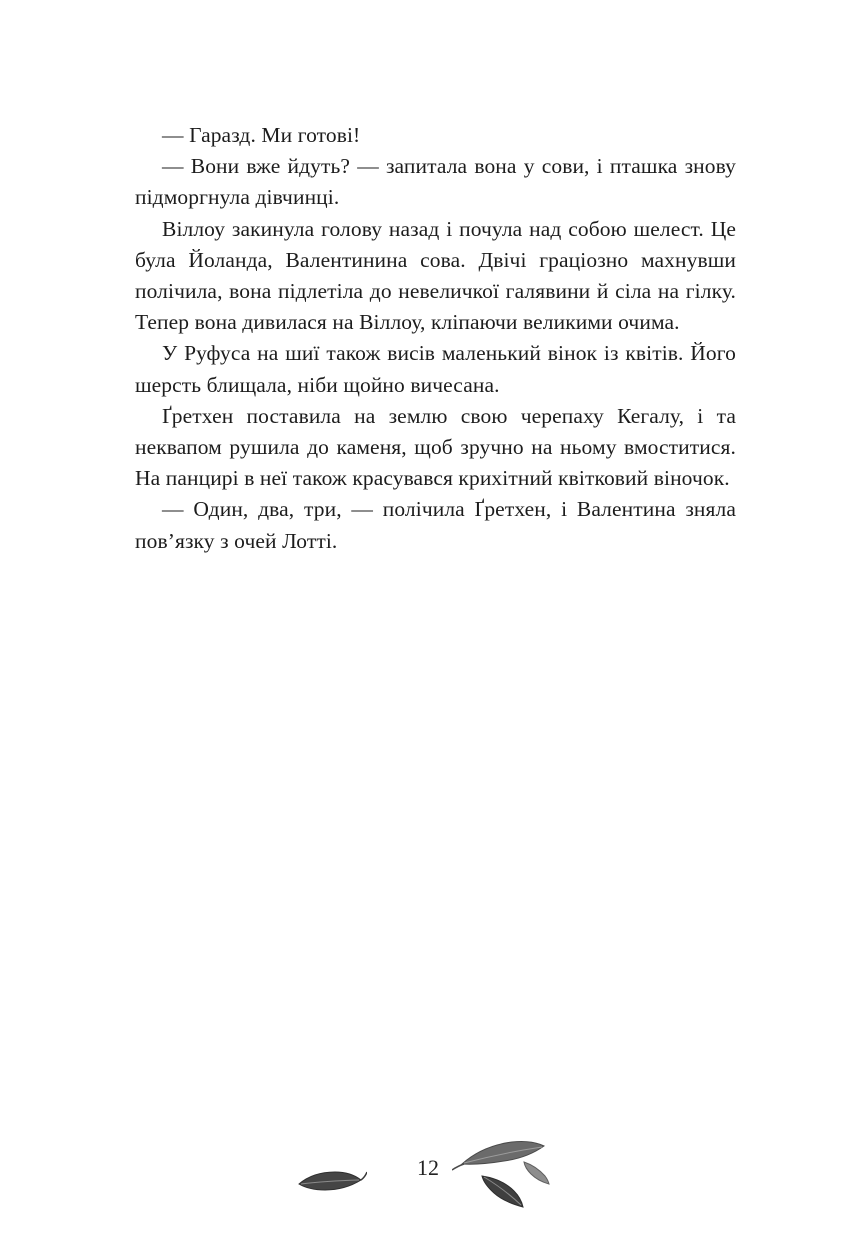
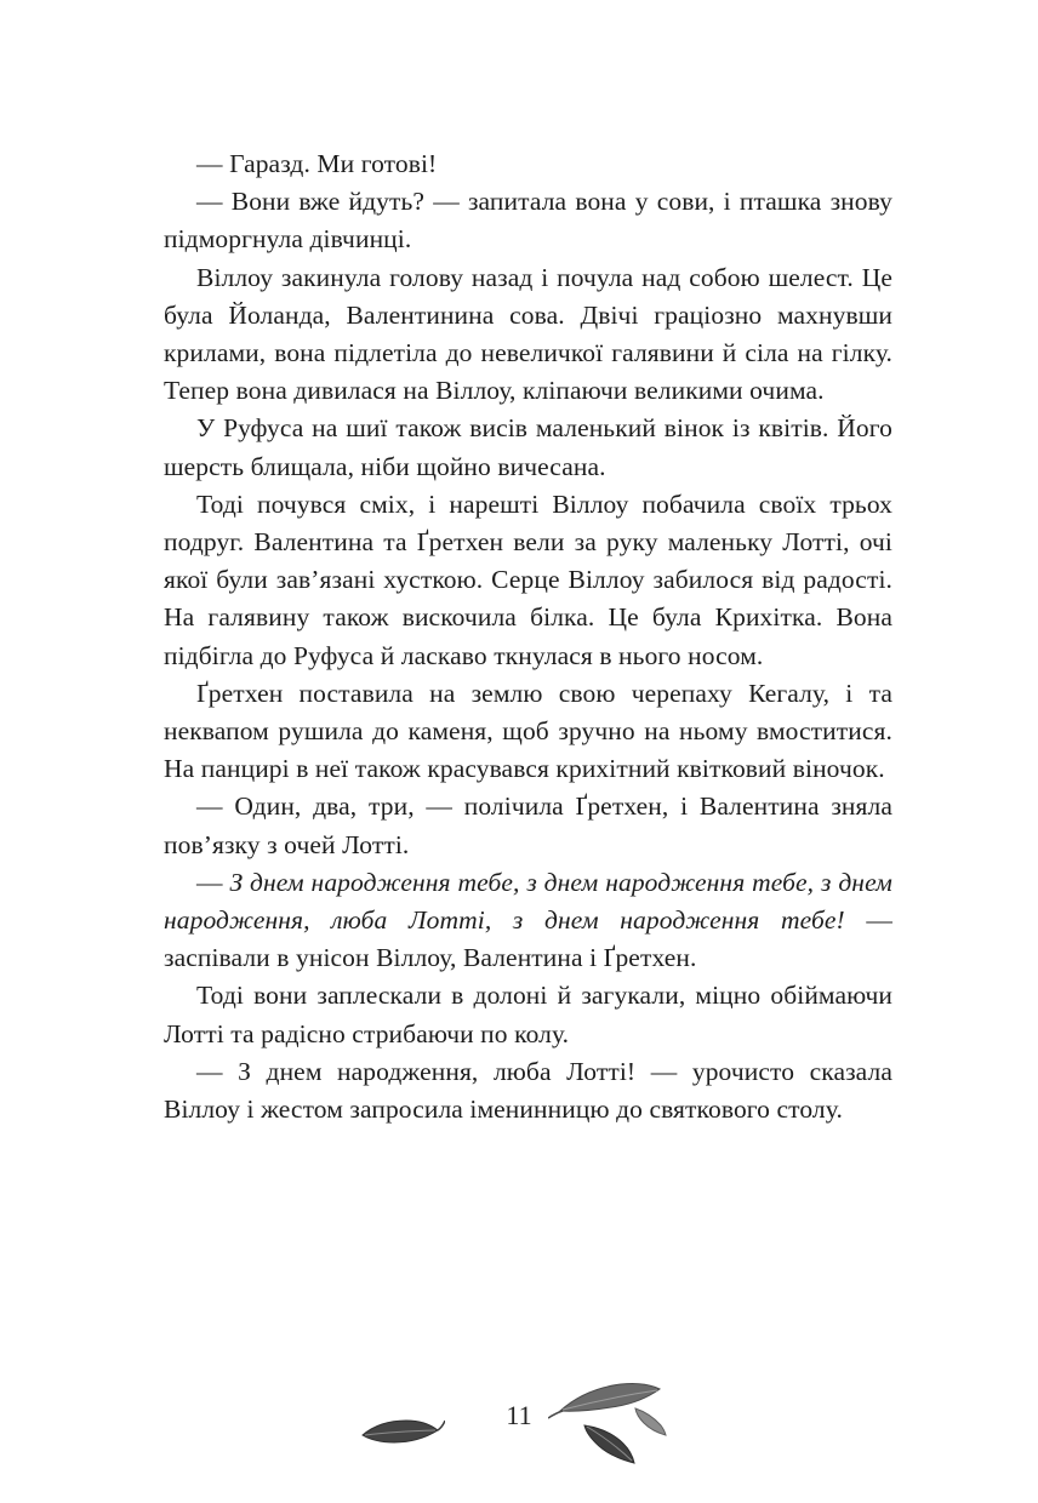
  — Гаразд. Ми готові!
  — Вони вже йдуть? — запитала вона у сови, і пташка знову підморгнула дівчинці.
- Віллоу закинула голову назад і почула над собою шелест. Це була Йоланда, Валентинина сова. Двічі граціозно махнувши полічила, вона підлетіла до невеличкої галявини й сіла на гілку. Тепер вона дивилася на Віллоу, кліпаючи великими очима.
+ Віллоу закинула голову назад і почула над собою шелест. Це була Йоланда, Валентинина сова. Двічі граціозно махнувши крилами, вона підлетіла до невеличкої галявини й сіла на гілку. Тепер вона дивилася на Віллоу, кліпаючи великими очима.
  У Руфуса на шиї також висів маленький вінок із квітів. Його шерсть блищала, ніби щойно вичесана.
+ Тоді почувся сміх, і нарешті Віллоу побачила своїх трьох подруг. Валентина та Ґретхен вели за руку маленьку Лотті, очі якої були зав’язані хусткою. Серце Віллоу забилося від радості. На галявину також вискочила білка. Це була Крихітка. Вона підбігла до Руфуса й ласкаво ткнулася в нього носом.
  Ґретхен поставила на землю свою черепаху Кегалу, і та неквапом рушила до каменя, щоб зручно на ньому вмоститися. На панцирі в неї також красувався крихітний квітковий віночок.
  — Один, два, три, — полічила Ґретхен, і Валентина зняла пов’язку з очей Лотті.
+ — З днем народження тебе, з днем народження тебе, з днем народження, люба Лотті, з днем народження тебе! — заспівали в унісон Віллоу, Валентина і Ґретхен.
+ Тоді вони заплескали в долоні й загукали, міцно обіймаючи Лотті та радісно стрибаючи по колу.
+ — З днем народження, люба Лотті! — урочисто сказала Віллоу і жестом запросила іменинницю до святкового столу.
- 12
+ 11
